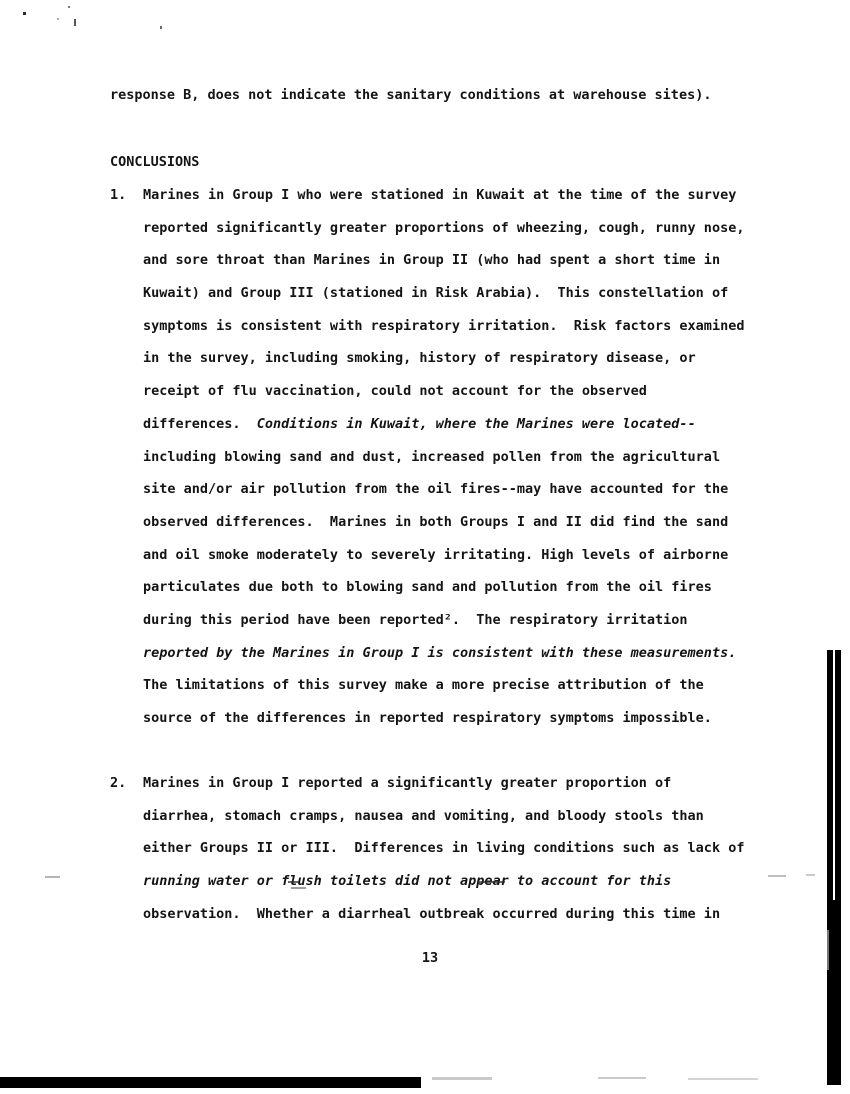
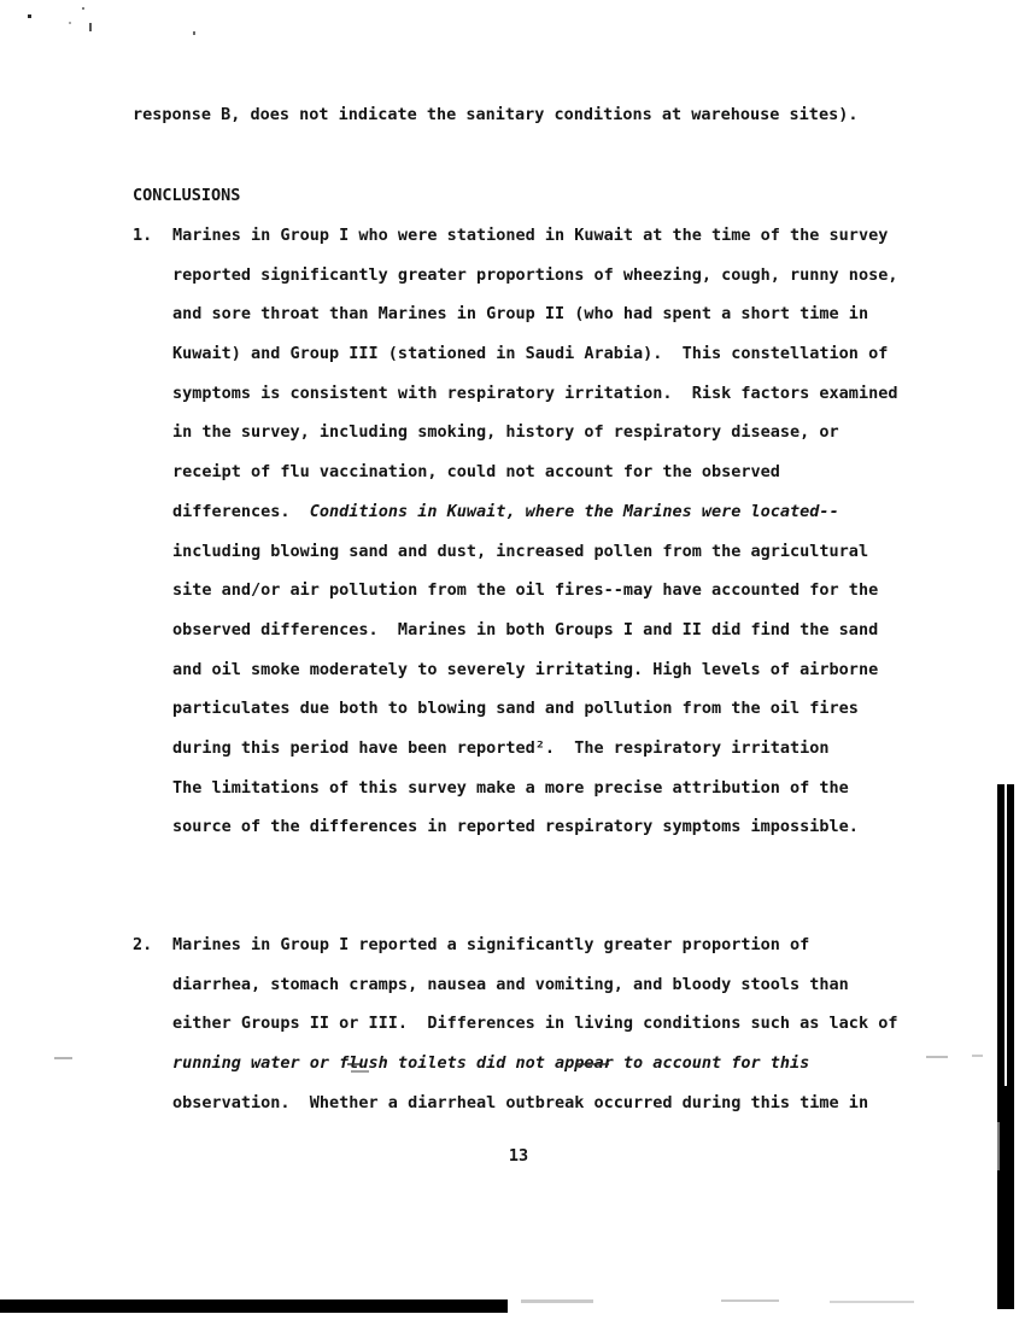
  response B, does not indicate the sanitary conditions at warehouse sites).
  CONCLUSIONS
  1.
  Marines in Group I who were stationed in Kuwait at the time of the survey
  reported significantly greater proportions of wheezing, cough, runny nose,
  and sore throat than Marines in Group II (who had spent a short time in
- Kuwait) and Group III (stationed in Risk Arabia). This constellation of
+ Kuwait) and Group III (stationed in Saudi Arabia). This constellation of
  symptoms is consistent with respiratory irritation. Risk factors examined
  in the survey, including smoking, history of respiratory disease, or
  receipt of flu vaccination, could not account for the observed
  differences. Conditions in Kuwait, where the Marines were located--
  including blowing sand and dust, increased pollen from the agricultural
  site and/or air pollution from the oil fires--may have accounted for the
  observed differences. Marines in both Groups I and II did find the sand
  and oil smoke moderately to severely irritating. High levels of airborne
  particulates due both to blowing sand and pollution from the oil fires
  during this period have been reported². The respiratory irritation
- reported by the Marines in Group I is consistent with these measurements.
  The limitations of this survey make a more precise attribution of the
  source of the differences in reported respiratory symptoms impossible.
  2.
  Marines in Group I reported a significantly greater proportion of
  diarrhea, stomach cramps, nausea and vomiting, and bloody stools than
  either Groups II or III. Differences in living conditions such as lack of
  running water or flush toilets did not appear to account for this
  observation. Whether a diarrheal outbreak occurred during this time in
  13
